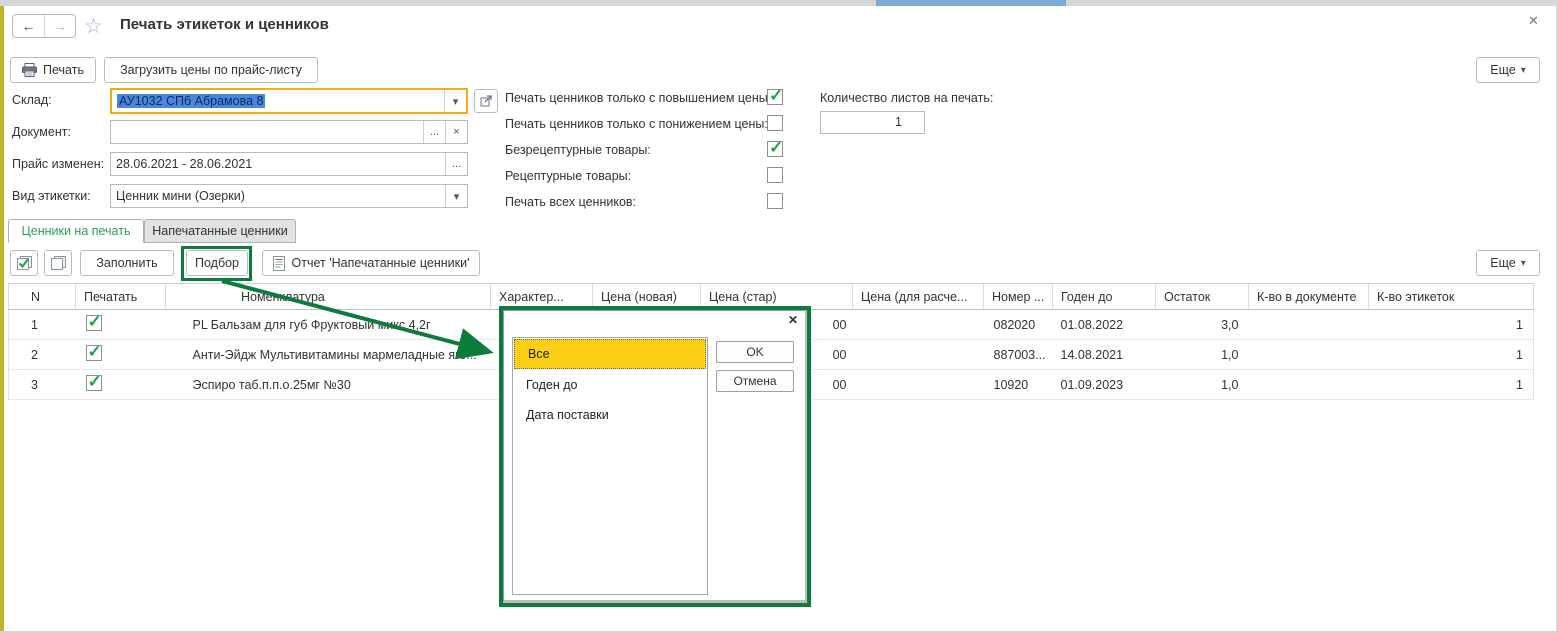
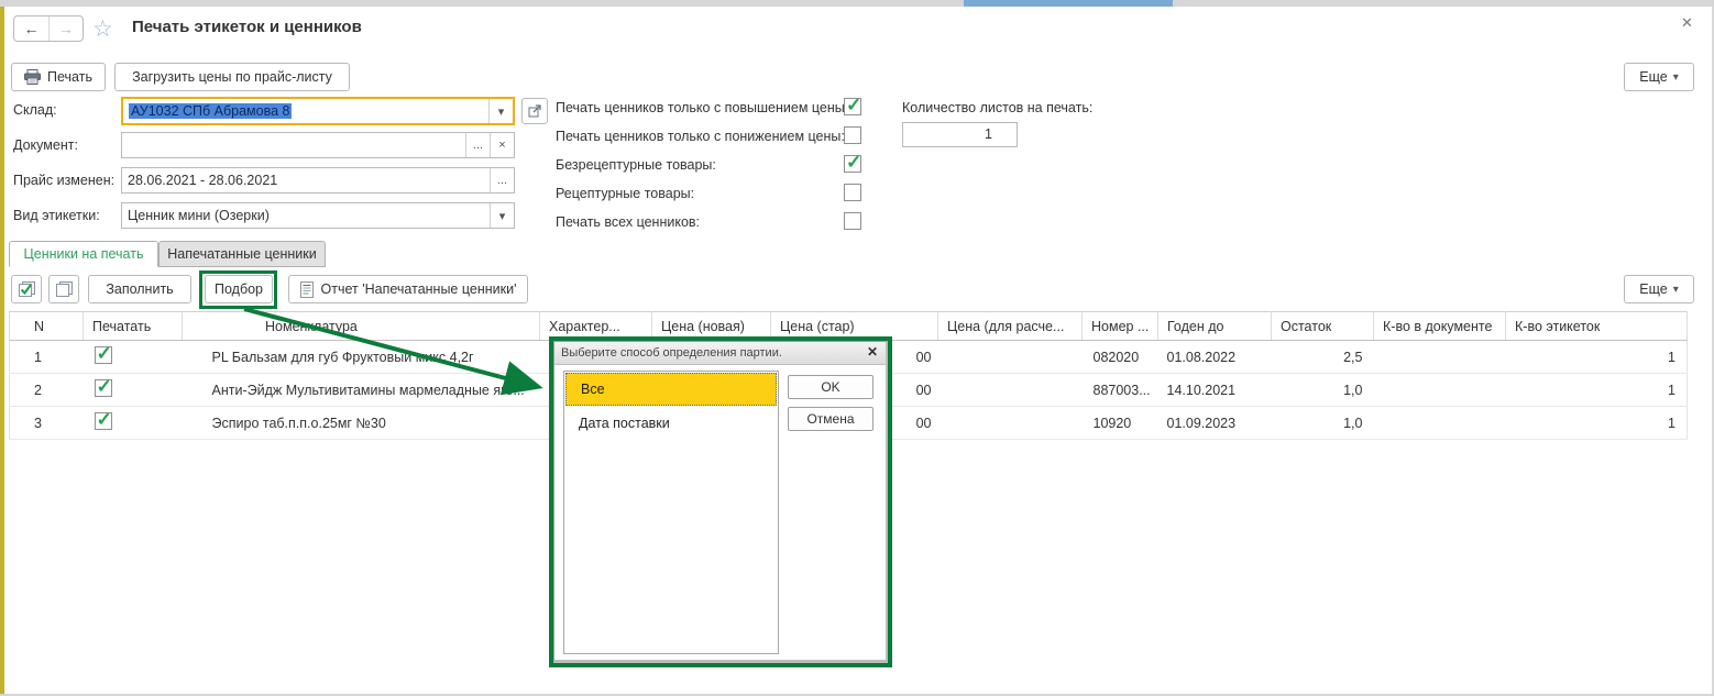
  ←
  →
  ☆
  Печать этикеток и ценников
  ✕
  Печать
  Загрузить цены по прайс-листу
  Еще
  ▾
  Склад:
  АУ1032 СПб Абрамова 8
  ▾
  Документ:
  ...
  ×
  Прайс изменен:
  28.06.2021 - 28.06.2021
  ...
  Вид этикетки:
  Ценник мини (Озерки)
  ▾
  Печать ценников только с повышением цены
  ✓
  Печать ценников только с понижением цены
  Безрецептурные товары:
  ✓
  Рецептурные товары:
  Печать всех ценников:
  Количество листов на печать:
  1
  Ценники на печать
  Напечатанные ценники
  Заполнить
  Подбор
  Отчет 'Напечатанные ценники'
  Еще
  ▾
  N	Печатать	Номелатура	Характер...	Цена (новая)	Цена (стар)	Цена (для расче...	Номер ...	Годен до	Остаток	К-во в документе	К-во этикеток
- 1	✓	PL Бальзам для губ Фруктовыйкс 4,2г			00		082020	01.08.2022	3,0		1
+ 1	✓	PL Бальзам для губ Фруктовыйкс 4,2г			00		082020	01.08.2022	2,5		1
- 2	✓	Анти-Эйдж Мультивитамины мармеладные яго...			00		887003...	14.08.2021	1,0		1
+ 2	✓	Анти-Эйдж Мультивитамины мармеладные яго...			00		887003...	14.10.2021	1,0		1
  3	✓	Эспиро таб.п.п.о.25мг №30			00		10920	01.09.2023	1,0		1
+ Выберите способ определения партии.
  ✕
  Все
- Годен до
  Дата поставки
  OK
  Отмена
